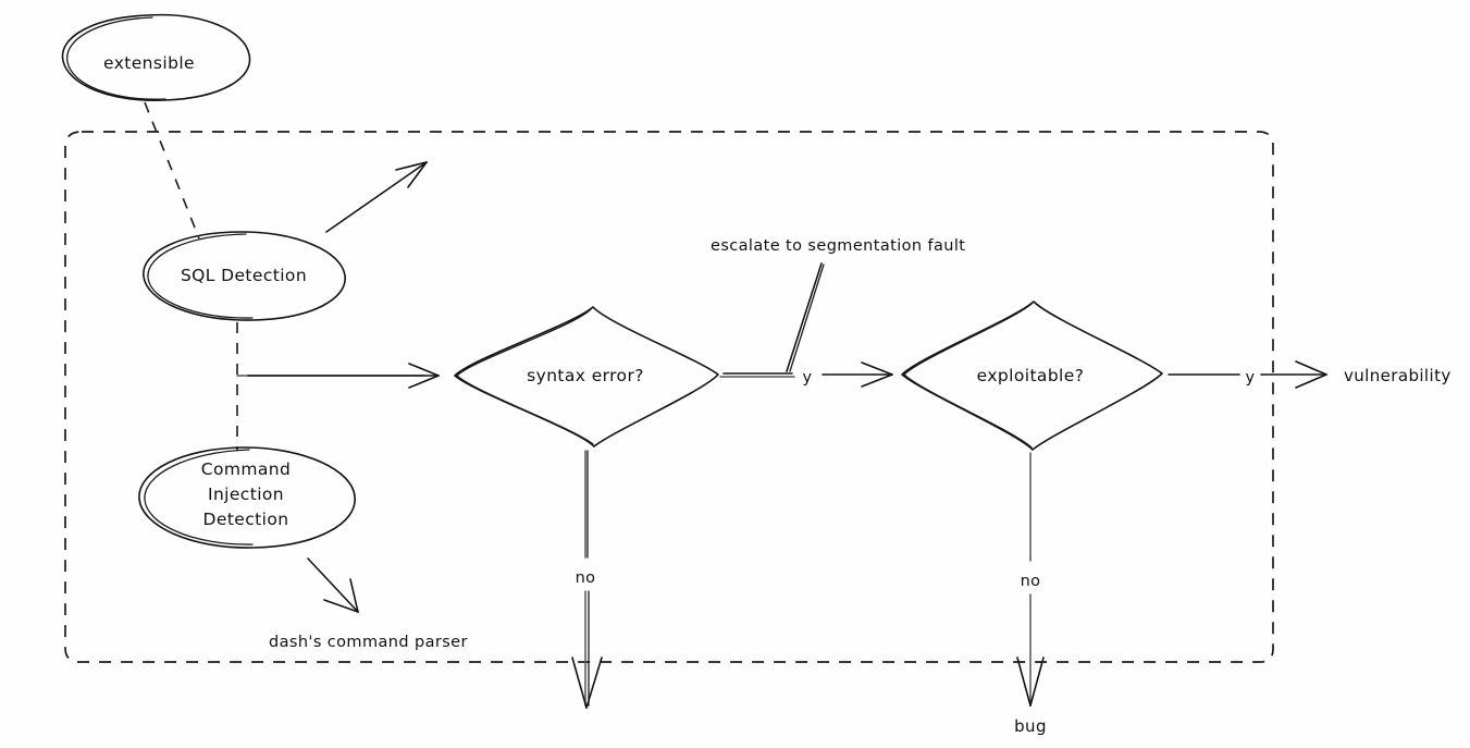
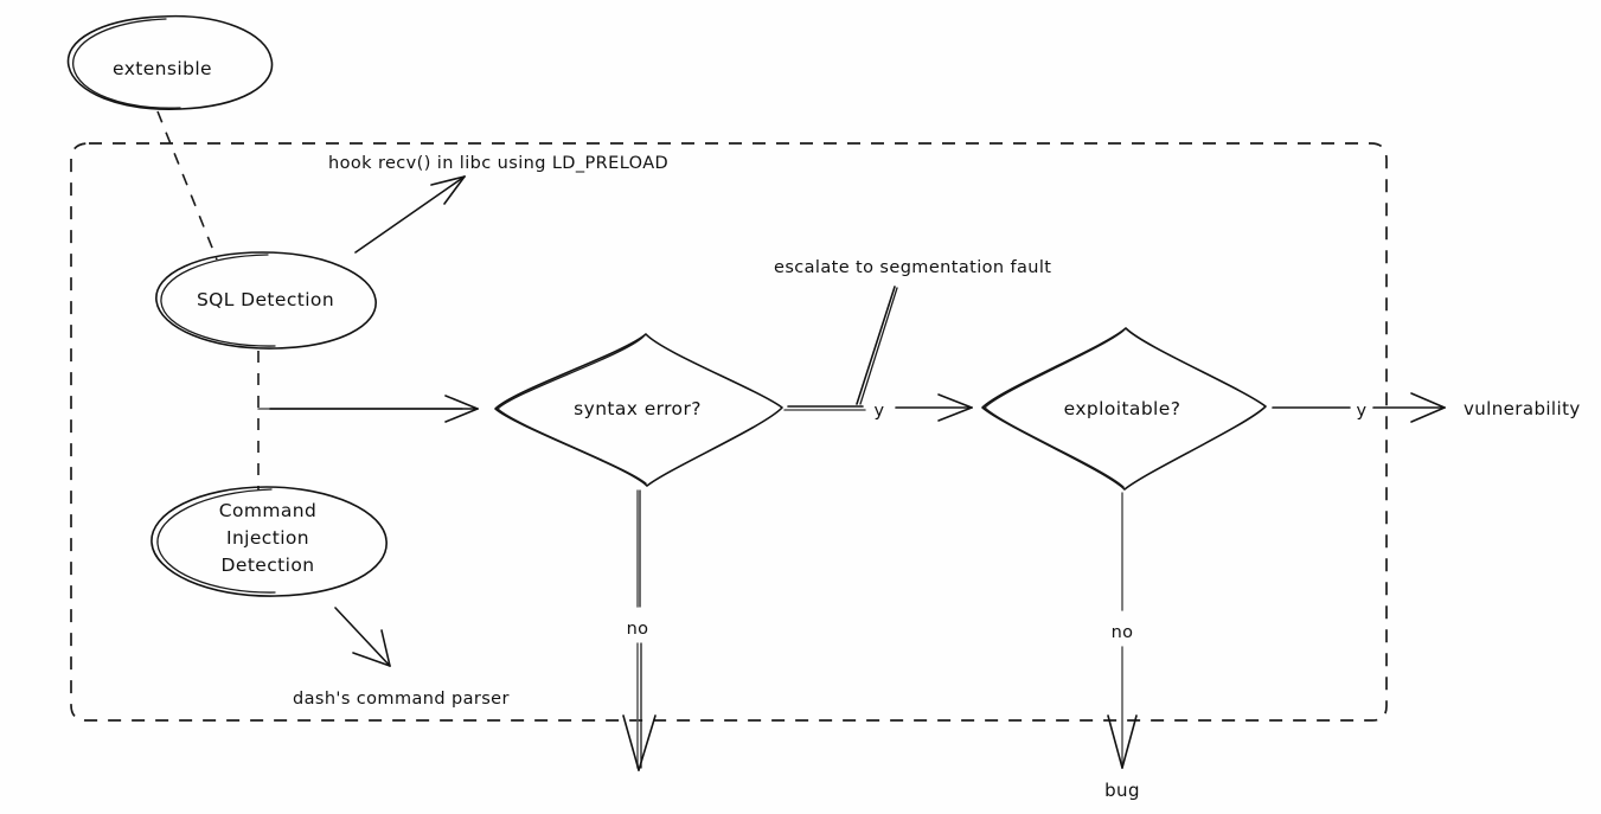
  extensible
  SQL Detection
+ hook recv() in libc using LD_PRELOAD
  Command
  Injection
  Detection
  dash's command parser
  syntax error?
  y
  escalate to segmentation fault
  no
  exploitable?
  y
  vulnerability
  no
  bug
